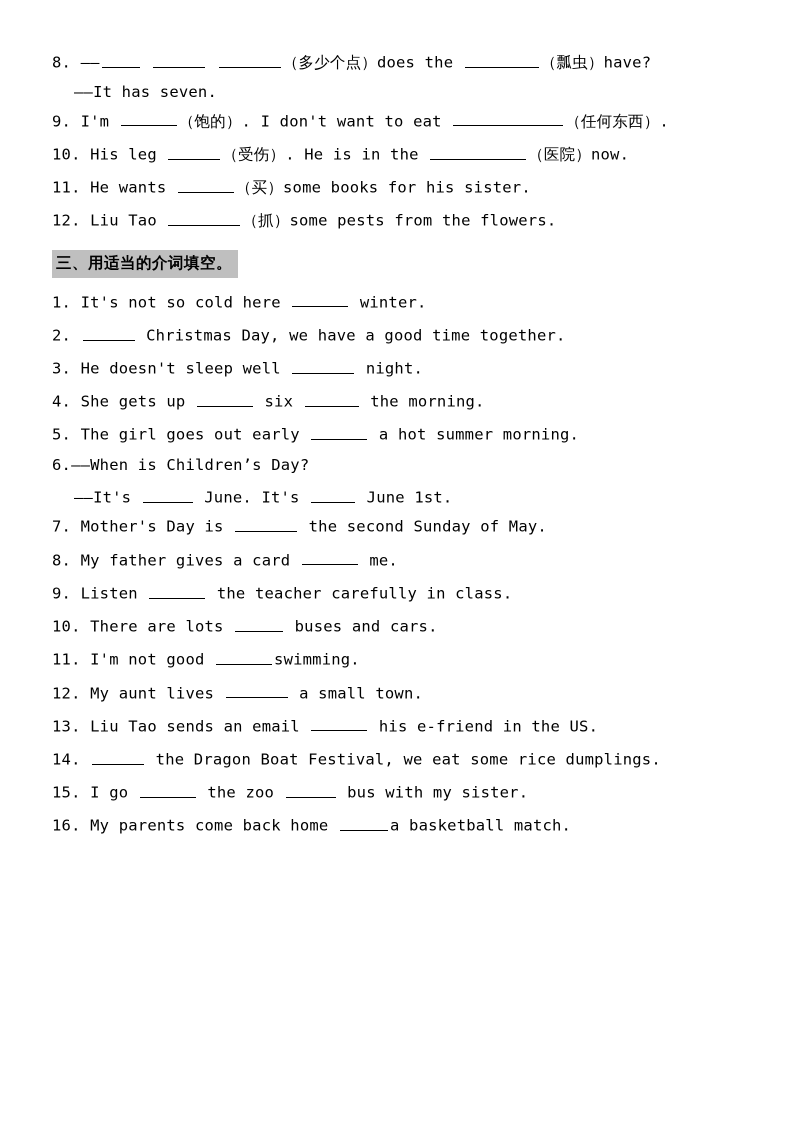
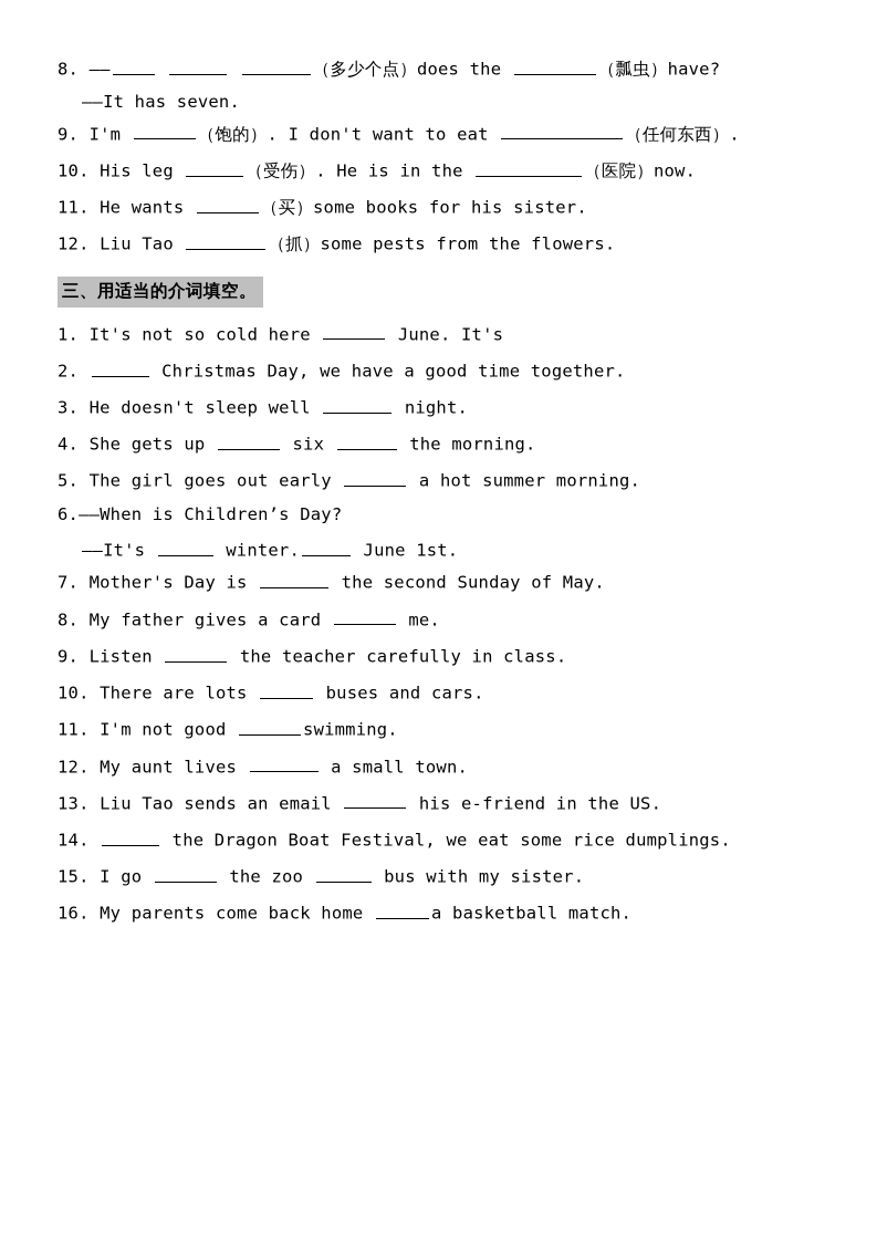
  8. —— （多少个点）does the （瓢虫）have?
  ——It has seven.
  9. I'm （饱的）. I don't want to eat （任何东西）.
  10. His leg （受伤）. He is in the （医院）now.
  11. He wants （买）some books for his sister.
  12. Liu Tao （抓）some pests from the flowers.
  三、用适当的介词填空。
- 1. It's not so cold here winter.
+ 1. It's not so cold here June. It's
  2. Christmas Day, we have a good time together.
  3. He doesn't sleep well night.
  4. She gets up six the morning.
  5. The girl goes out early a hot summer morning.
  6.——When is Children’s Day?
- ——It's June. It's June 1st.
+ ——It's winter. June 1st.
  7. Mother's Day is the second Sunday of May.
  8. My father gives a card me.
  9. Listen the teacher carefully in class.
  10. There are lots buses and cars.
  11. I'm not good swimming.
  12. My aunt lives a small town.
  13. Liu Tao sends an email his e-friend in the US.
  14. the Dragon Boat Festival, we eat some rice dumplings.
  15. I go the zoo bus with my sister.
  16. My parents come back home a basketball match.
